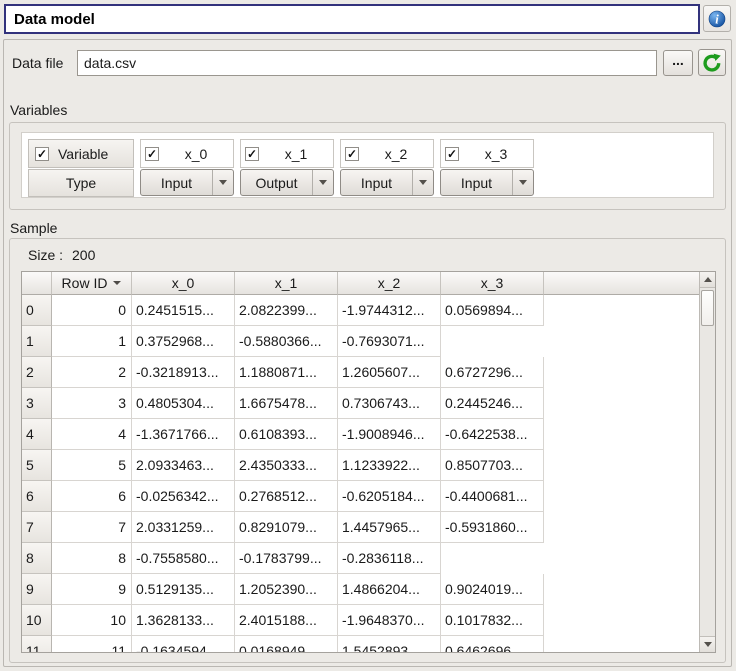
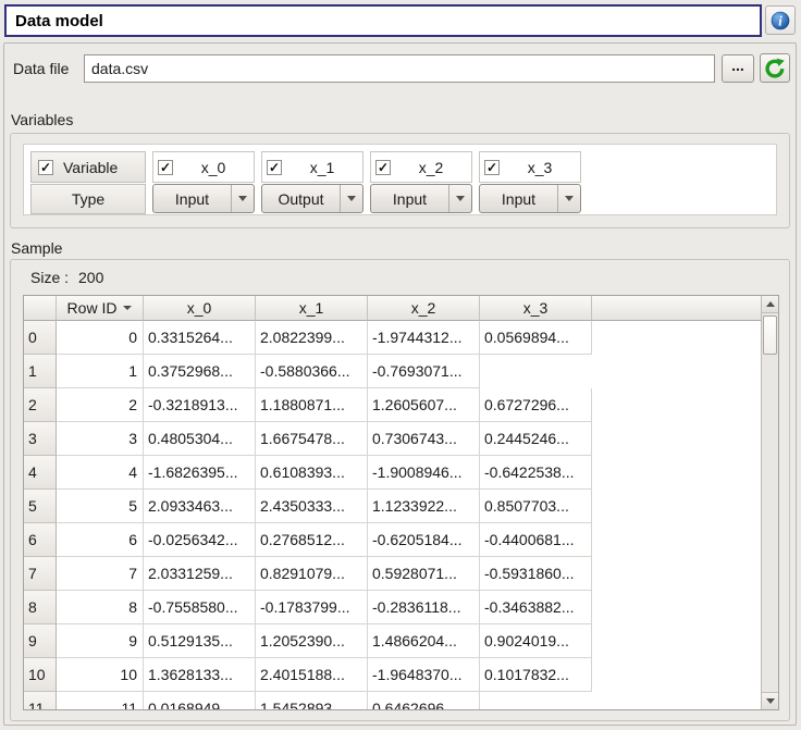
  Data model
  i
  Data file
  data.csv
  ...
  Variables
  ✓
  Variable
  ✓
  x_0
  ✓
  x_1
  ✓
  x_2
  ✓
  x_3
  Type
  Input
  Output
  Input
  Input
  Sample
  Size :
  200
  Row ID
  x_0
  x_1
  x_2
  x_3
  0
  0
- 0.2451515...
+ 0.3315264...
  2.0822399...
  -1.9744312...
  0.0569894...
  1
  1
  0.3752968...
  -0.5880366...
  -0.7693071...
  2
  2
  -0.3218913...
  1.1880871...
  1.2605607...
  0.6727296...
  3
  3
  0.4805304...
  1.6675478...
  0.7306743...
  0.2445246...
  4
  4
- -1.3671766...
+ -1.6826395...
  0.6108393...
  -1.9008946...
  -0.6422538...
  5
  5
  2.0933463...
  2.4350333...
  1.1233922...
  0.8507703...
  6
  6
  -0.0256342...
  0.2768512...
  -0.6205184...
  -0.4400681...
  7
  7
  2.0331259...
  0.8291079...
- 1.4457965...
+ 0.5928071...
  -0.5931860...
  8
  8
  -0.7558580...
  -0.1783799...
  -0.2836118...
+ -0.3463882...
  9
  9
  0.5129135...
  1.2052390...
  1.4866204...
  0.9024019...
  10
  10
  1.3628133...
  2.4015188...
  -1.9648370...
  0.1017832...
  11
  11
- -0.1634594...
  0.0168949...
  1.5452893...
  0.6462696...
